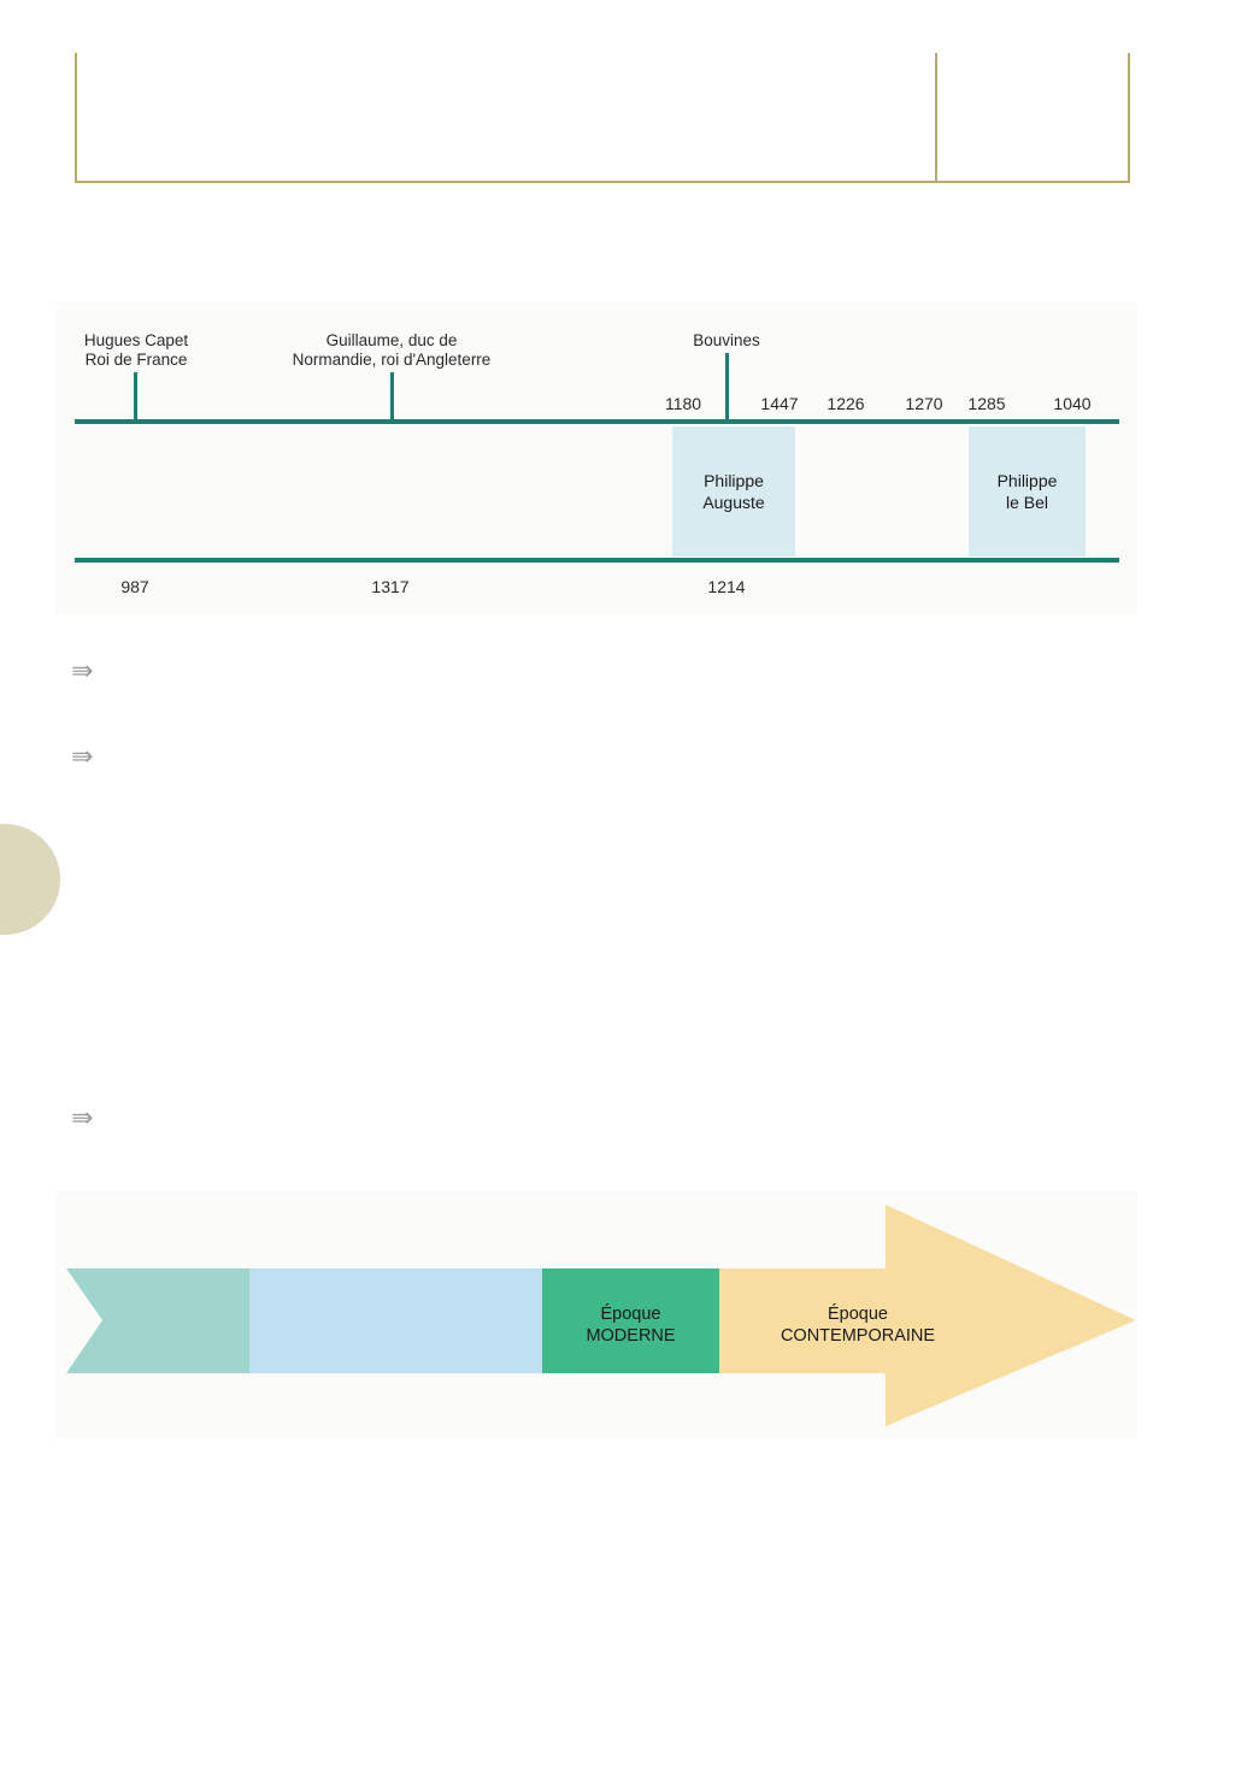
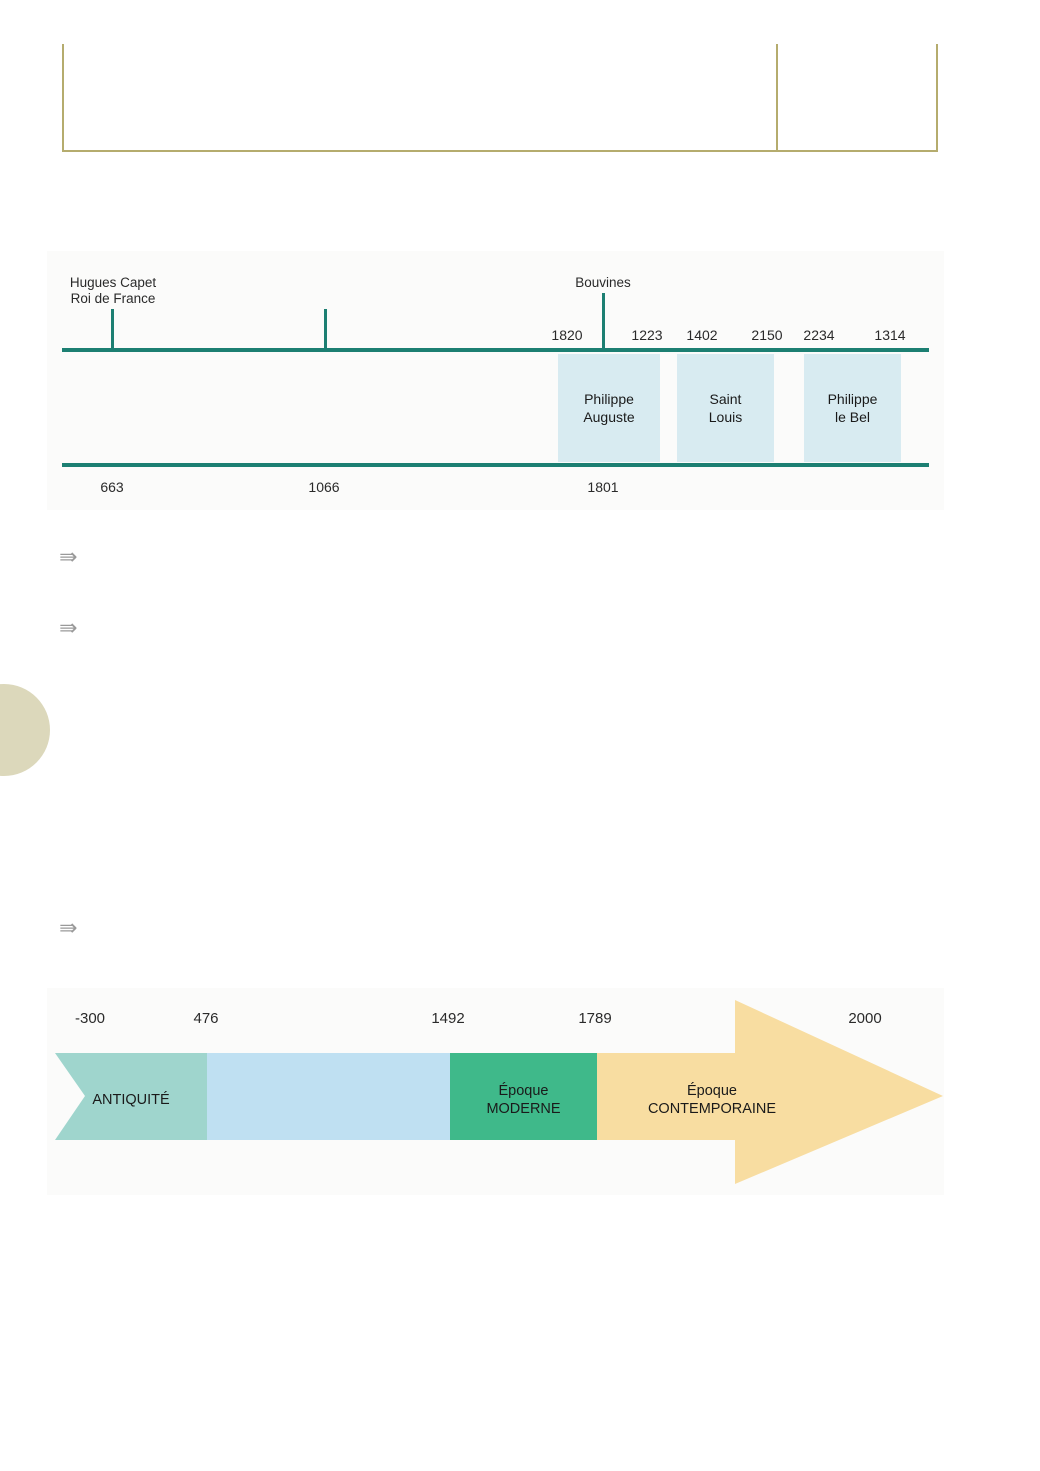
  ⇛
  ⇛
  ⇛
  Hugues Capet
  Roi de France
- Guillaume, duc de
- Normandie, roi d'Angleterre
  Bouvines
- 1180
+ 1820
- 1447
+ 1223
- 1226
+ 1402
- 1270
+ 2150
- 1285
+ 2234
- 1040
+ 1314
  Philippe
  Auguste
+ Saint
+ Louis
  Philippe
  le Bel
- 987
+ 663
- 1317
+ 1066
- 1214
+ 1801
+ -300
+ 476
+ 1492
+ 1789
+ 2000
+ ANTIQUITÉ
  Époque
  MODERNE
  Époque
  CONTEMPORAINE
